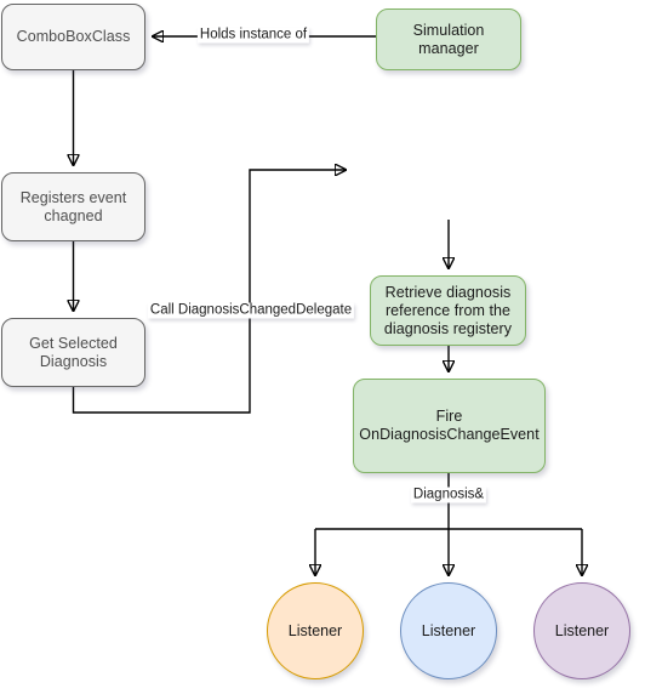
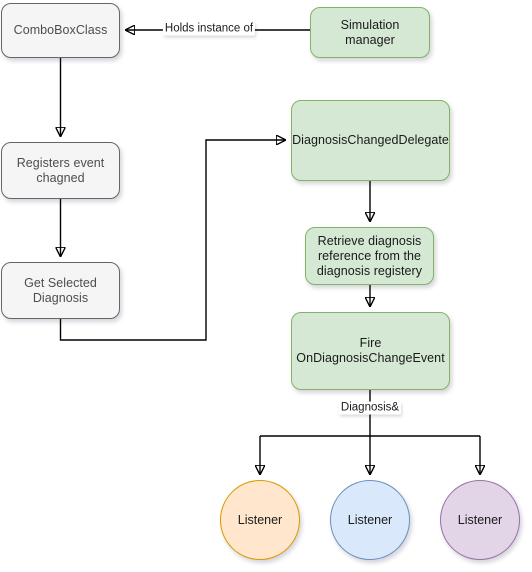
  ComboBoxClass
  Simulation manager
  Registers event
  chagned
+ DiagnosisChangedDelegate
  Get Selected
  Diagnosis
  Retrieve diagnosis
  reference from the
  diagnosis registery
  Fire
  OnDiagnosisChangeEvent
  Listener
  Listener
  Listener
  Holds instance of
- Call DiagnosisChangedDelegate
  Diagnosis&
